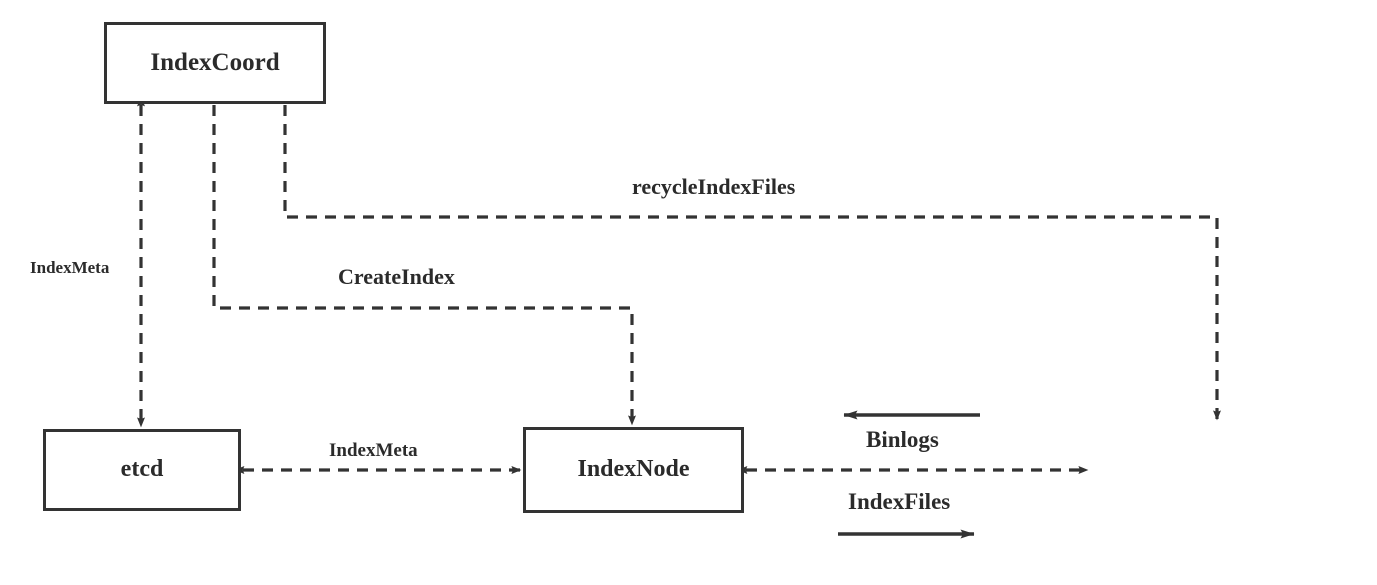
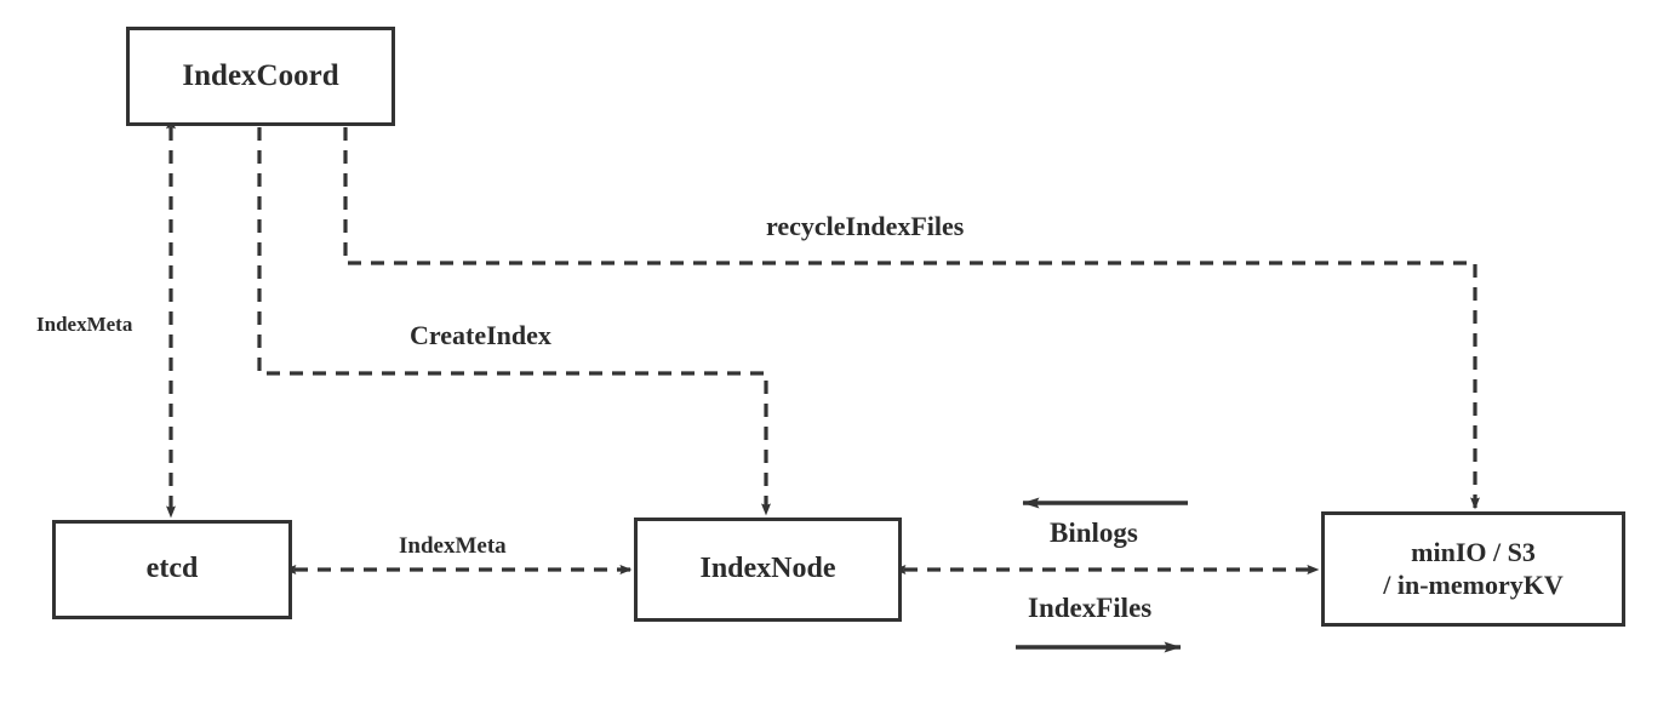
  IndexCoord
  etcd
  IndexNode
+ minIO / S3
+ / in-memoryKV
  IndexMeta
  CreateIndex
  recycleIndexFiles
  IndexMeta
  Binlogs
  IndexFiles
